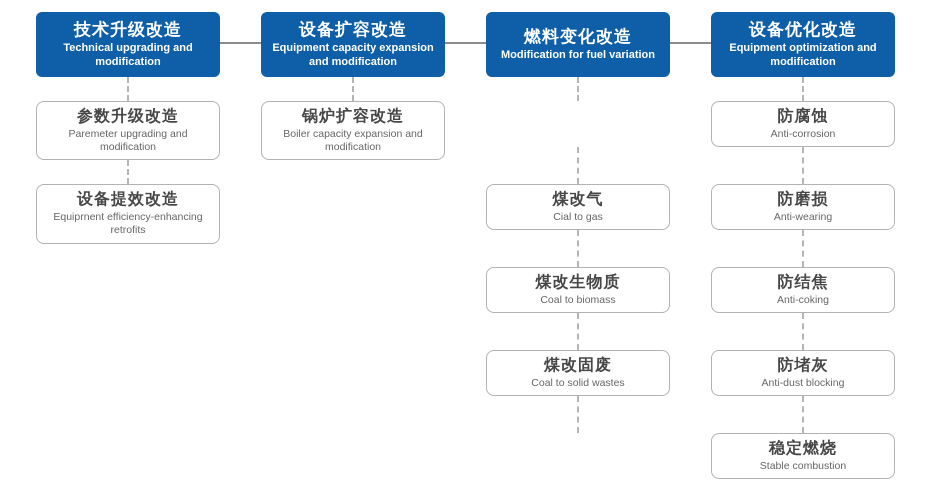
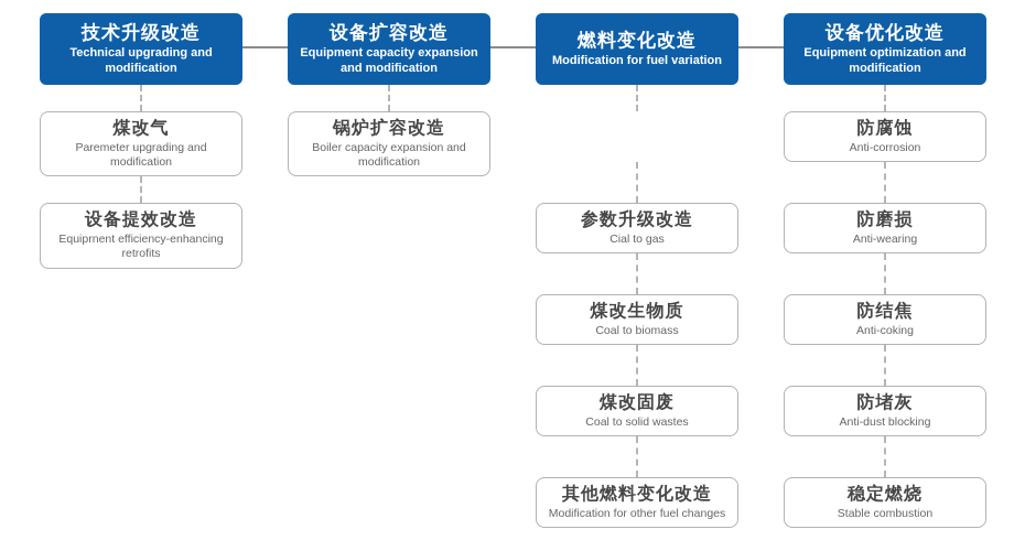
  技术升级改造
  Technical upgrading and modification
- 参数升级改造
+ 煤改气
  Paremeter upgrading and modification
  设备提效改造
  Equiprnent efficiency-enhancing retrofits
  设备扩容改造
  Equipment capacity expansion and modification
  锅炉扩容改造
  Boiler capacity expansion and modification
  燃料变化改造
  Modification for fuel variation
- 煤改气
+ 参数升级改造
  Cial to gas
  煤改生物质
  Coal to biomass
  煤改固废
  Coal to solid wastes
+ 其他燃料变化改造
+ Modification for other fuel changes
  设备优化改造
  Equipment optimization and modification
  防腐蚀
  Anti-corrosion
  防磨损
  Anti-wearing
  防结焦
  Anti-coking
  防堵灰
  Anti-dust blocking
  稳定燃烧
  Stable combustion
